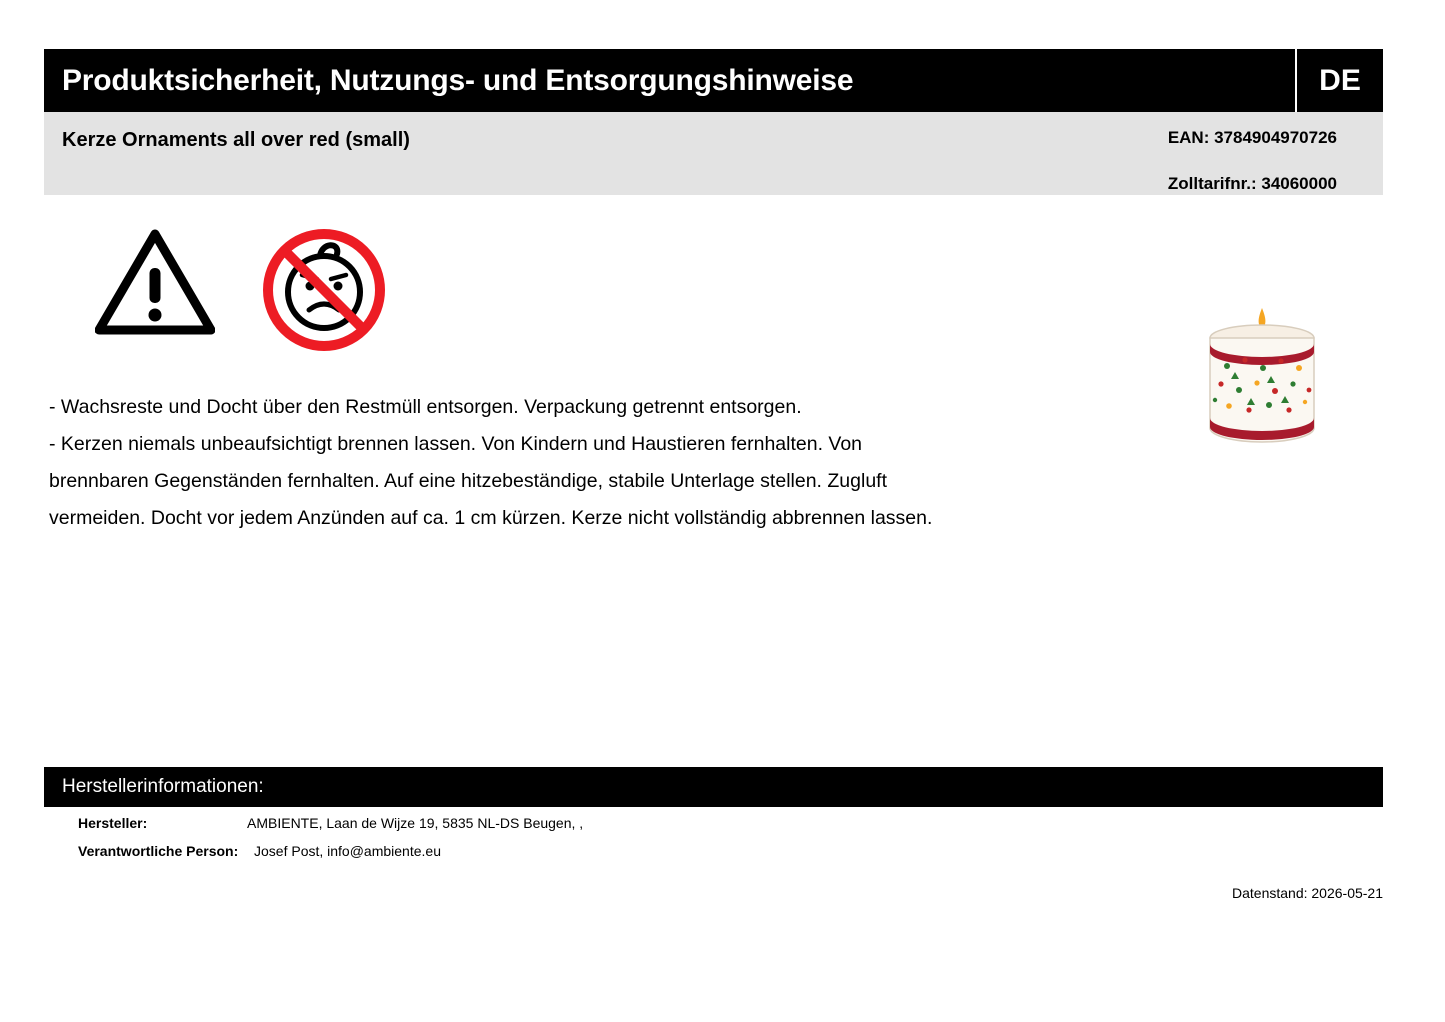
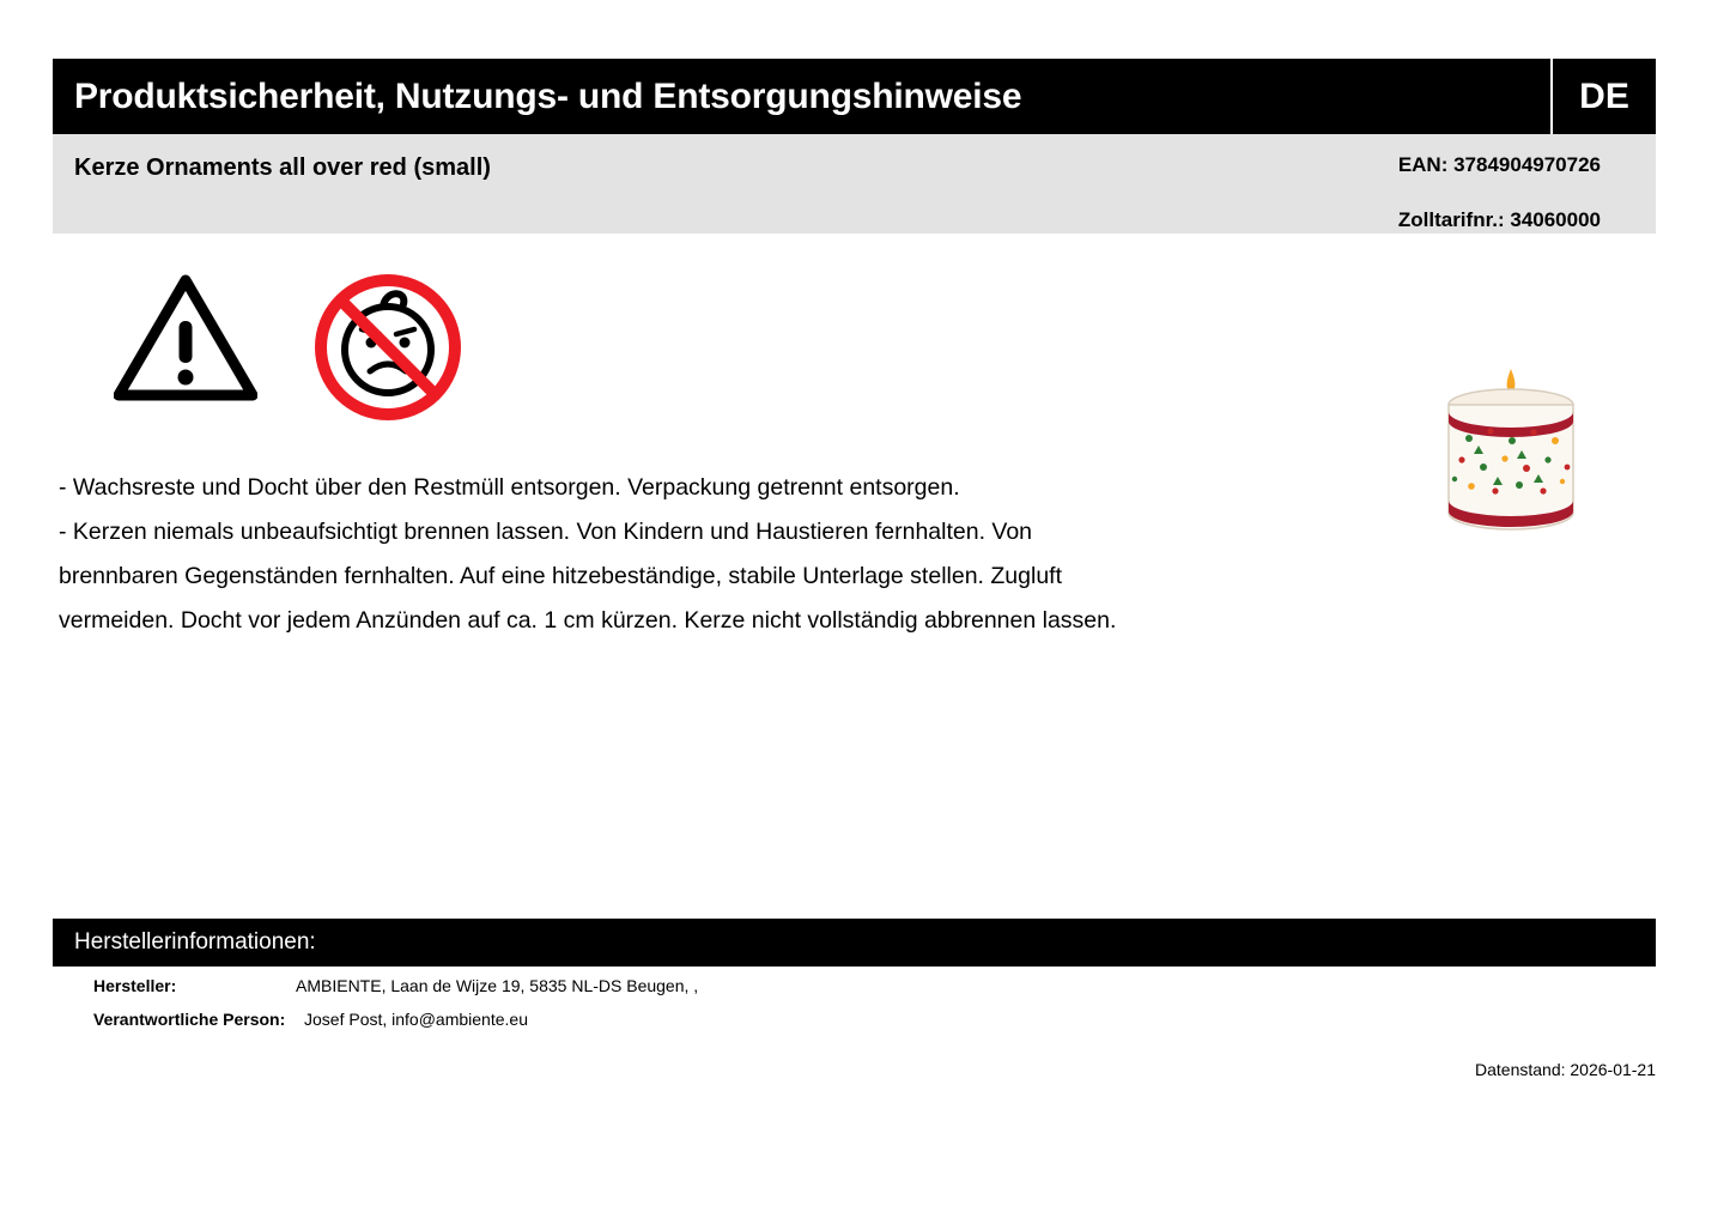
  Produktsicherheit, Nutzungs- und Entsorgungshinweise
  DE
  Kerze Ornaments all over red (small)
  EAN: 3784904970726
  Zolltarifnr.: 34060000
  - Wachsreste und Docht über den Restmüll entsorgen. Verpackung getrennt entsorgen.
  - Kerzen niemals unbeaufsichtigt brennen lassen. Von Kindern und Haustieren fernhalten. Von
  brennbaren Gegenständen fernhalten. Auf eine hitzebeständige, stabile Unterlage stellen. Zugluft
  vermeiden. Docht vor jedem Anzünden auf ca. 1 cm kürzen. Kerze nicht vollständig abbrennen lassen.
  Herstellerinformationen:
  Hersteller:
  AMBIENTE, Laan de Wijze 19, 5835 NL-DS Beugen, ,
  Verantwortliche Person:
  Josef Post, info@ambiente.eu
- Datenstand: 2026-05-21
+ Datenstand: 2026-01-21
